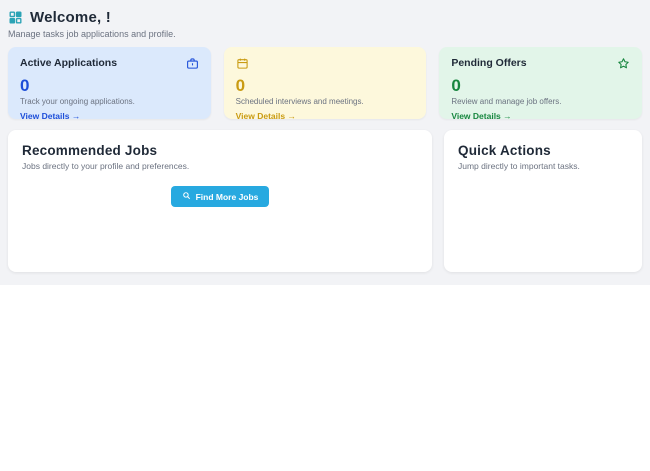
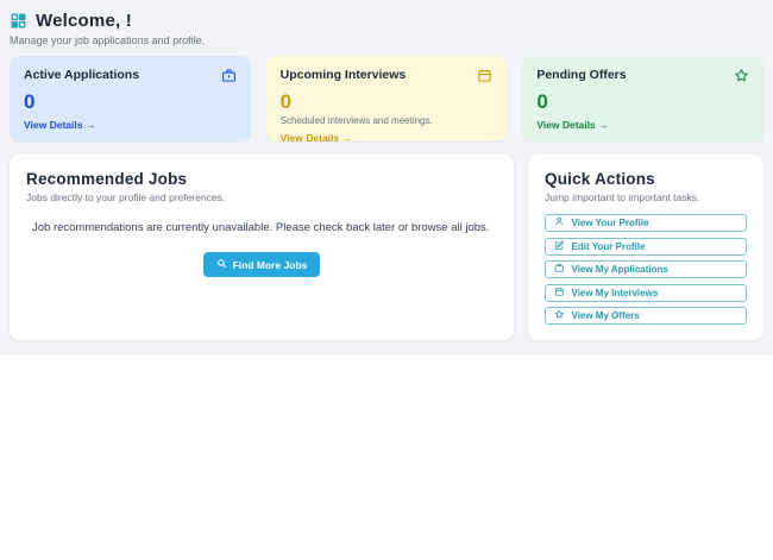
  Welcome, !
- Manage tasks job applications and profile.
+ Manage your job applications and profile.
  Active Applications
  0
- Track your ongoing applications.
  View Details →
+ Upcoming Interviews
  0
  Scheduled interviews and meetings.
  View Details →
  Pending Offers
  0
- Review and manage job offers.
  View Details →
  Recommended Jobs
  Jobs directly to your profile and preferences.
+ Job recommendations are currently unavailable. Please check back later or browse all jobs.
  Find More Jobs
  Quick Actions
- Jump directly to important tasks.
+ Jump important to important tasks.
+ View Your Profile
+ Edit Your Profile
+ View My Applications
+ View My Interviews
+ View My Offers
